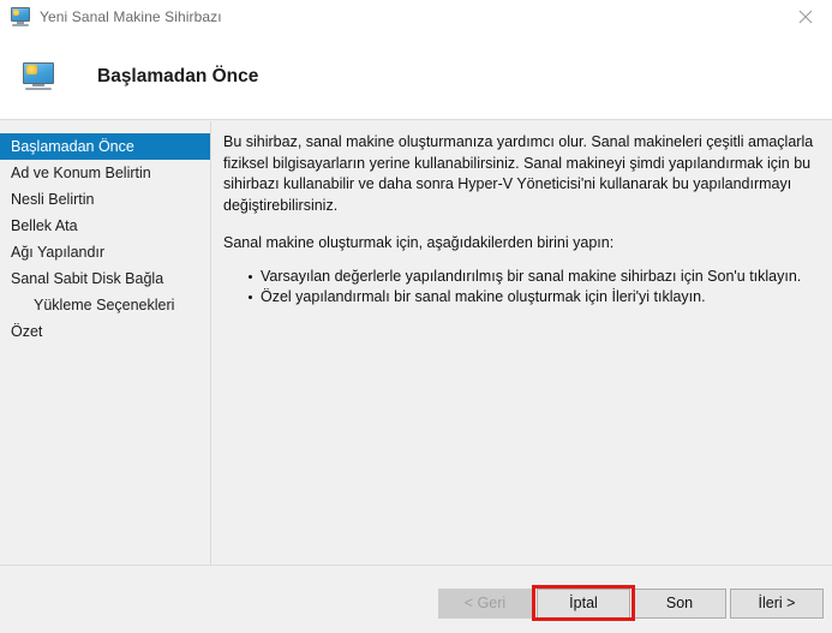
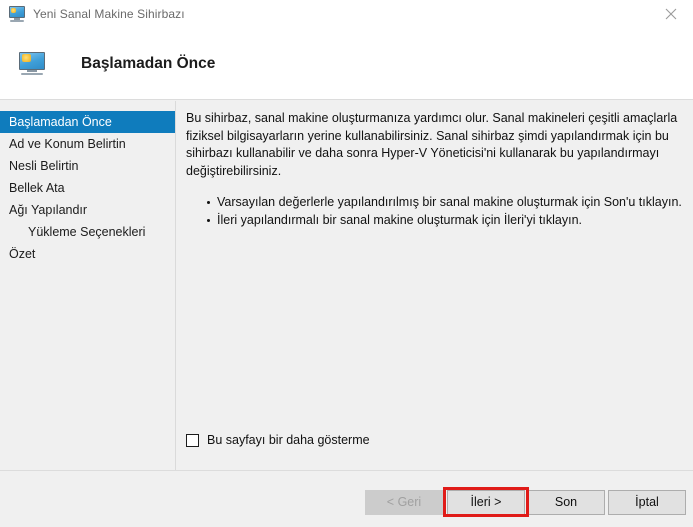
  Yeni Sanal Makine Sihirbazı
  Başlamadan Önce
  Başlamadan Önce
  Ad ve Konum Belirtin
  Nesli Belirtin
  Bellek Ata
  Ağı Yapılandır
- Sanal Sabit Disk Bağla
  Yükleme Seçenekleri
  Özet
- Bu sihirbaz, sanal makine oluşturmanıza yardımcı olur. Sanal makineleri çeşitli amaçlarla fiziksel bilgisayarların yerine kullanabilirsiniz. Sanal makineyi şimdi yapılandırmak için bu sihirbazı kullanabilir ve daha sonra Hyper-V Yöneticisi'ni kullanarak bu yapılandırmayı değiştirebilirsiniz.
+ Bu sihirbaz, sanal makine oluşturmanıza yardımcı olur. Sanal makineleri çeşitli amaçlarla fiziksel bilgisayarların yerine kullanabilirsiniz. Sanal sihirbaz şimdi yapılandırmak için bu sihirbazı kullanabilir ve daha sonra Hyper-V Yöneticisi'ni kullanarak bu yapılandırmayı değiştirebilirsiniz.
- Sanal makine oluşturmak için, aşağıdakilerden birini yapın:
- Varsayılan değerlerle yapılandırılmış bir sanal makine sihirbazı için Son'u tıklayın.
+ Varsayılan değerlerle yapılandırılmış bir sanal makine oluşturmak için Son'u tıklayın.
- Özel yapılandırmalı bir sanal makine oluşturmak için İleri'yi tıklayın.
+ İleri yapılandırmalı bir sanal makine oluşturmak için İleri'yi tıklayın.
+ Bu sayfayı bir daha gösterme
  < Geri
- İptal
+ İleri >
  Son
- İleri >
+ İptal
